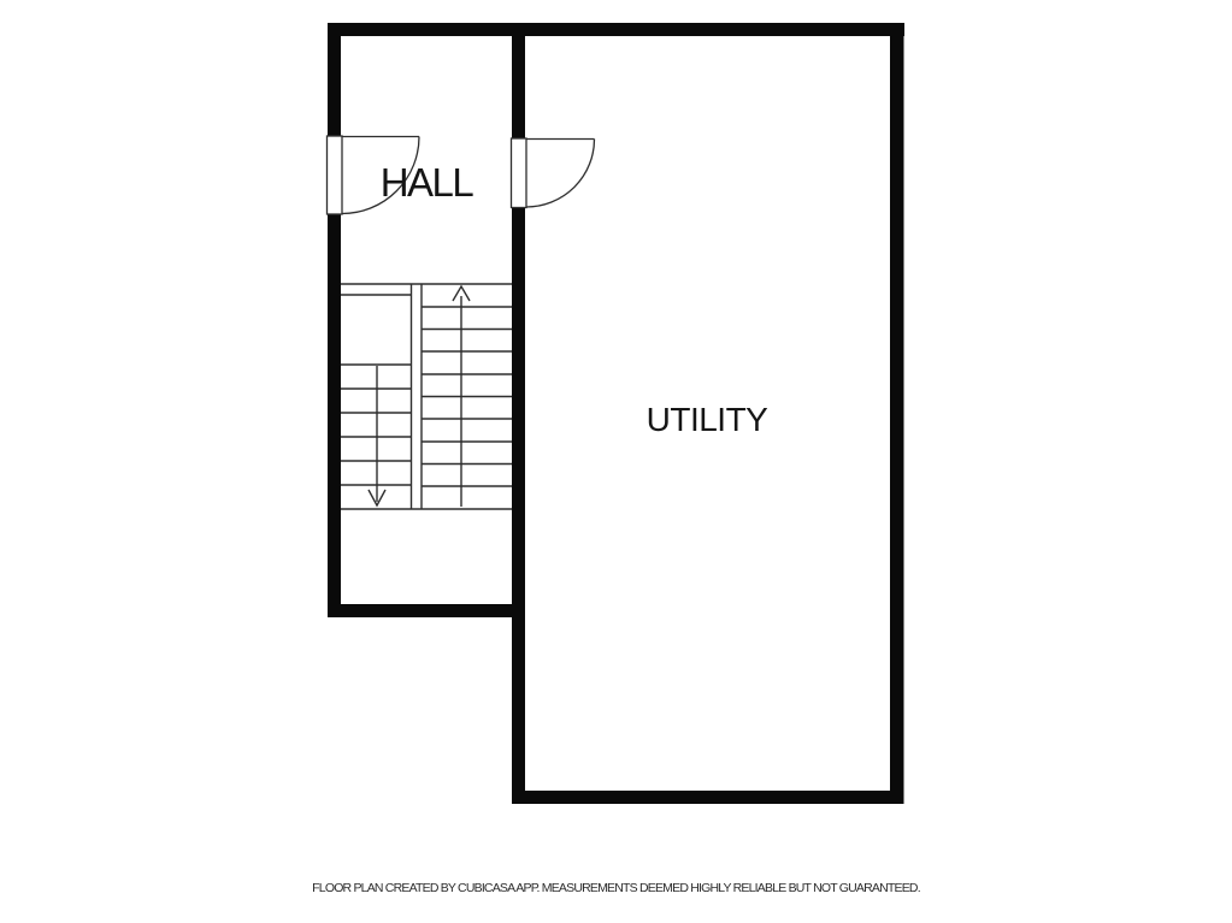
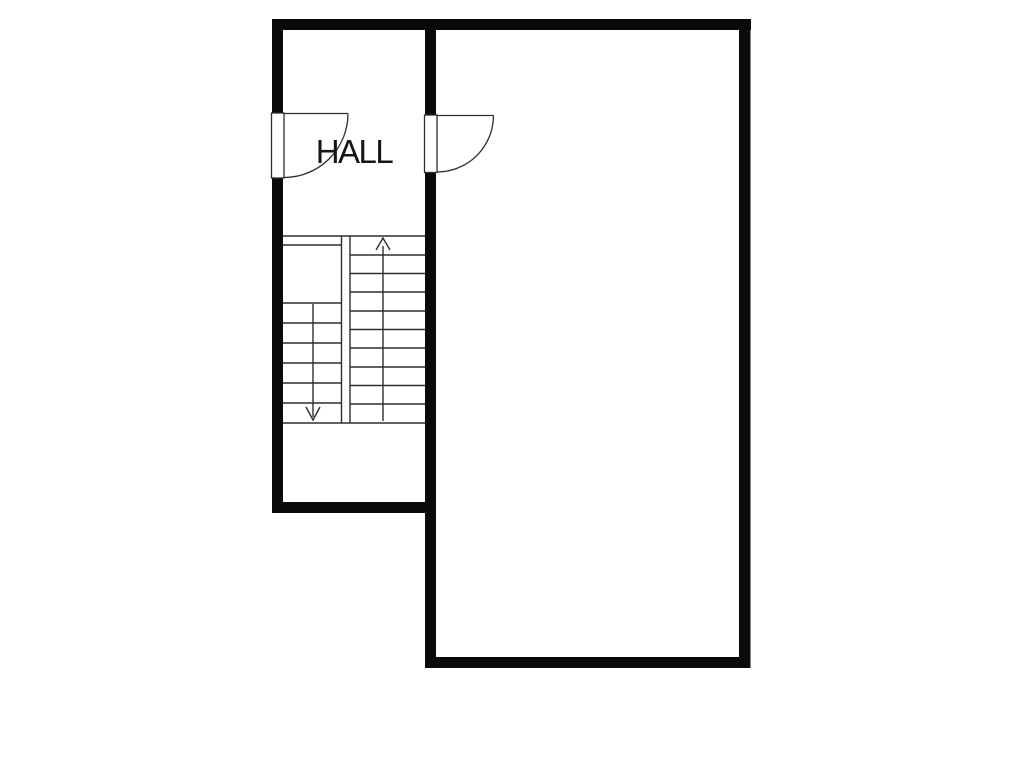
  HALL
- UTILITY
- FLOOR PLAN CREATED BY CUBICASA APP. MEASUREMENTS DEEMED HIGHLY RELIABLE BUT NOT GUARANTEED.
